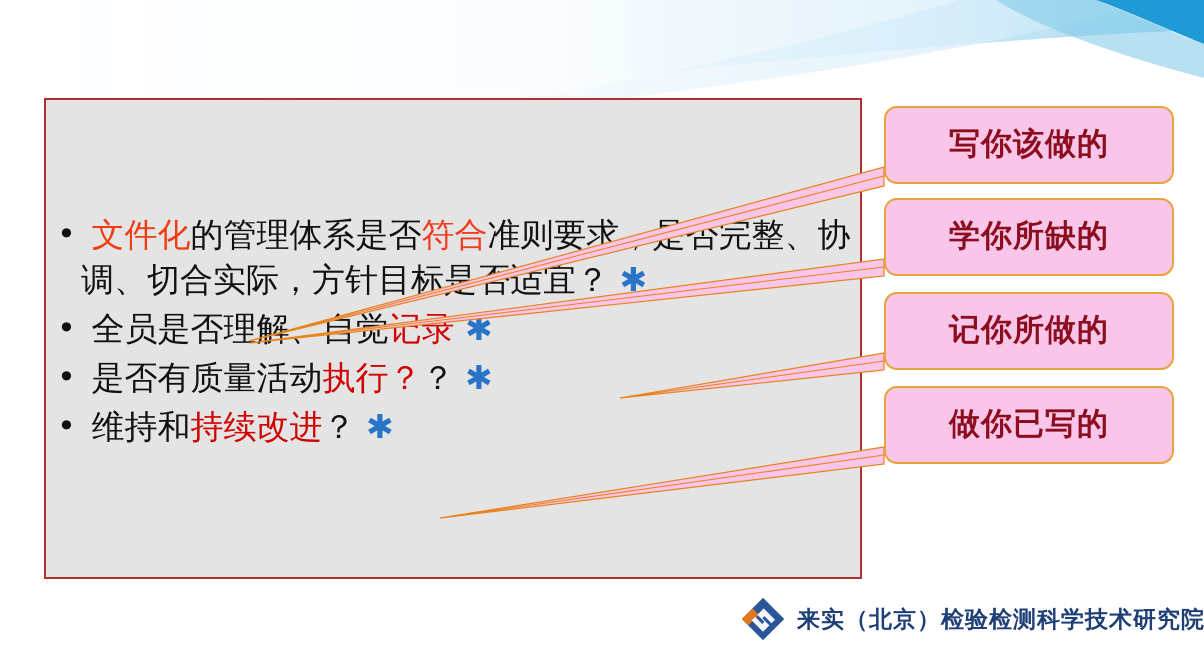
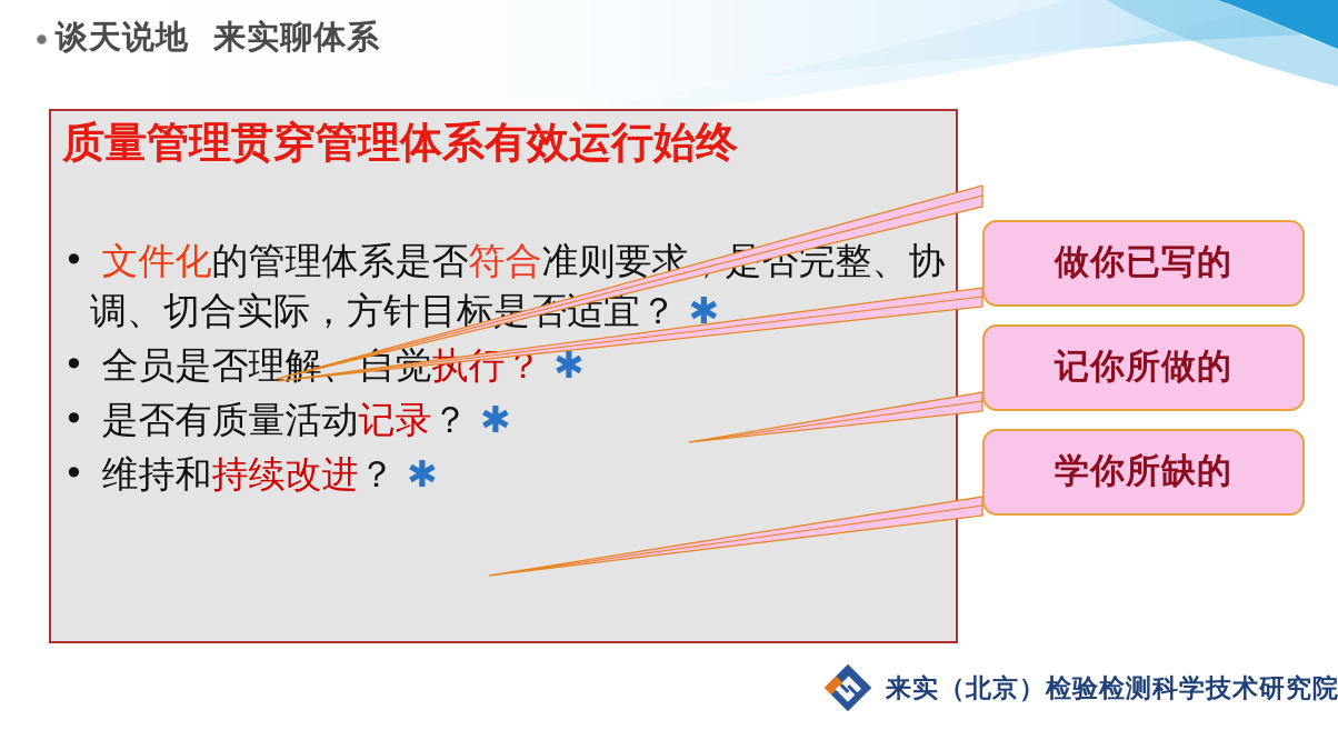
+ 谈天说地 来实聊体系
+ 质量管理贯穿管理体系有效运行始终
  •
  文件化的管理体系是否符合准则要求否完整、协调、切合实际，方针目标是适宜？ ✱
  •
- 全员是否理解、自 记录 ✱
+ 全员是否理解、自 执行？ ✱
  •
- 是否有质量活动执行？？ ✱
+ 是否有质量活动记录？ ✱
  •
  维持和持续改进？ ✱
- 写你该做的
- 学你所缺的
+ 做你已写的
  记你所做的
- 做你已写的
+ 学你所缺的
  来实（北京）检验检测科学技术研究院
